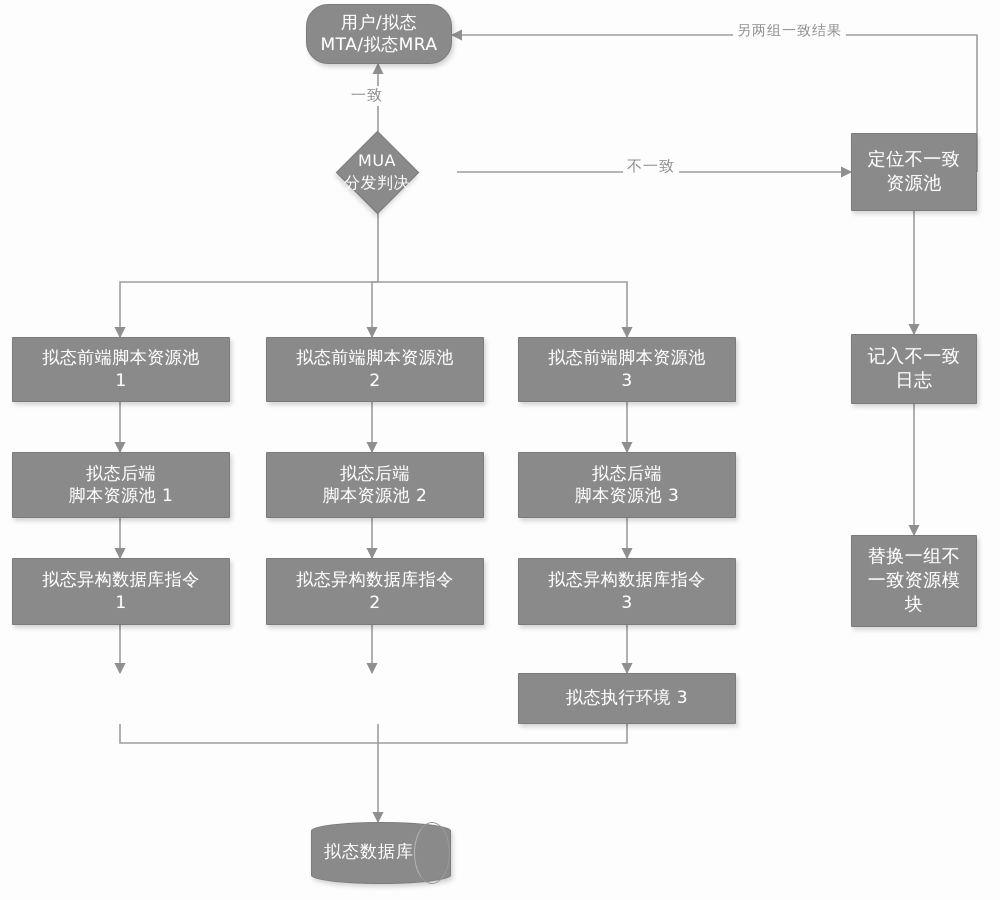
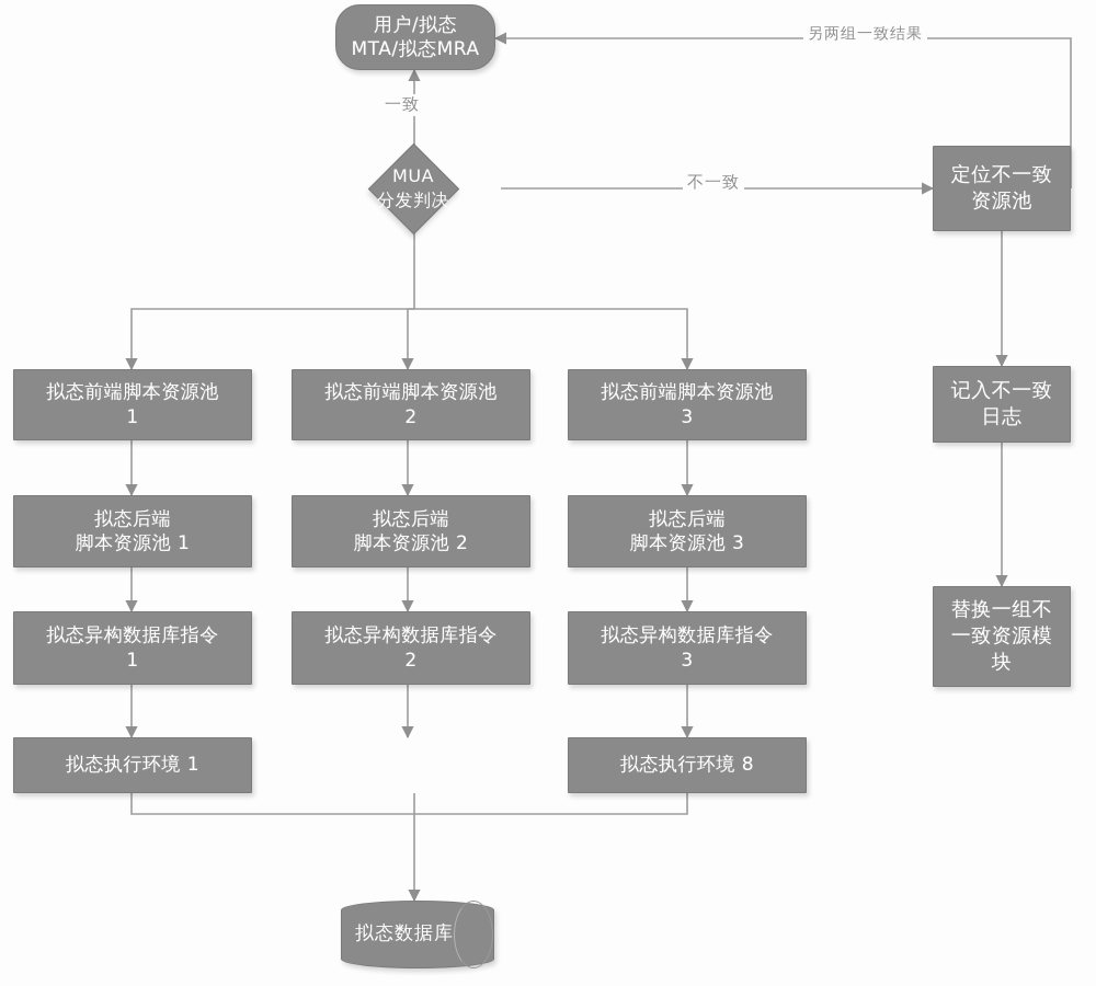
  用户/拟态
  MTA/拟态MRA
  MUA
  分发判决
  定位不一致
  资源池
  记入不一致
  日志
  替换一组不
  一致资源模
  块
  拟态前端脚本资源池
  1
  拟态后端
  脚本资源池 1
  拟态异构数据库指令
  1
+ 拟态执行环境 1
  拟态前端脚本资源池
  2
  拟态后端
  脚本资源池 2
  拟态异构数据库指令
  2
  拟态前端脚本资源池
  3
  拟态后端
  脚本资源池 3
  拟态异构数据库指令
  3
- 拟态执行环境 3
+ 拟态执行环境 8
  拟态数据库
  一致
  不一致
  另两组一致结果
